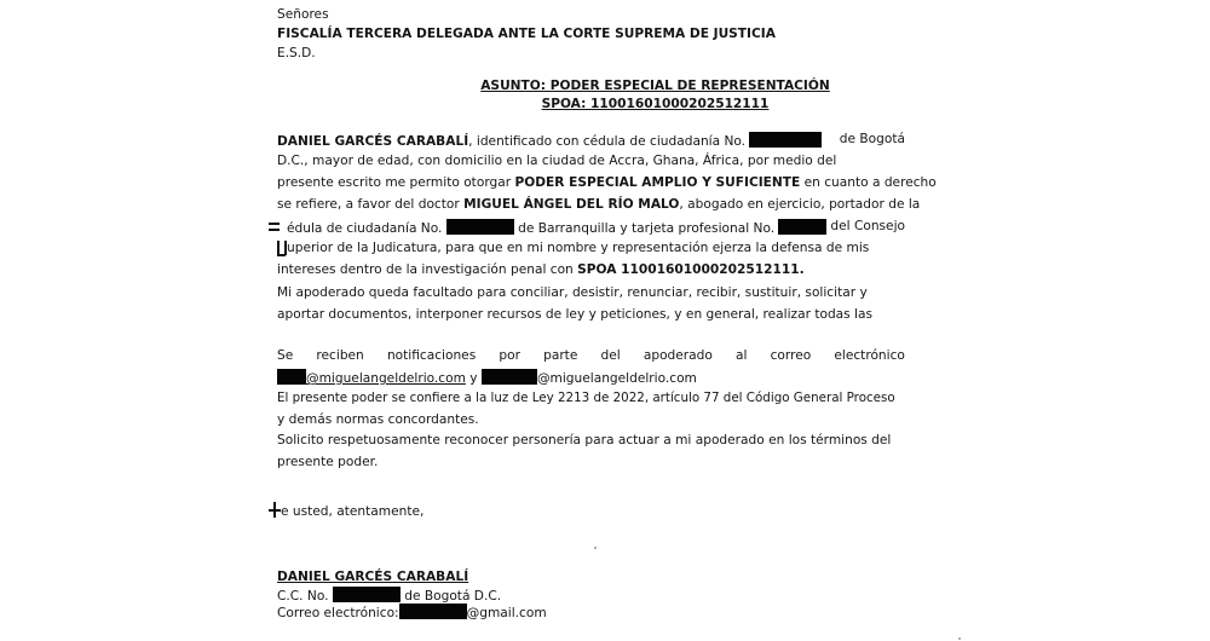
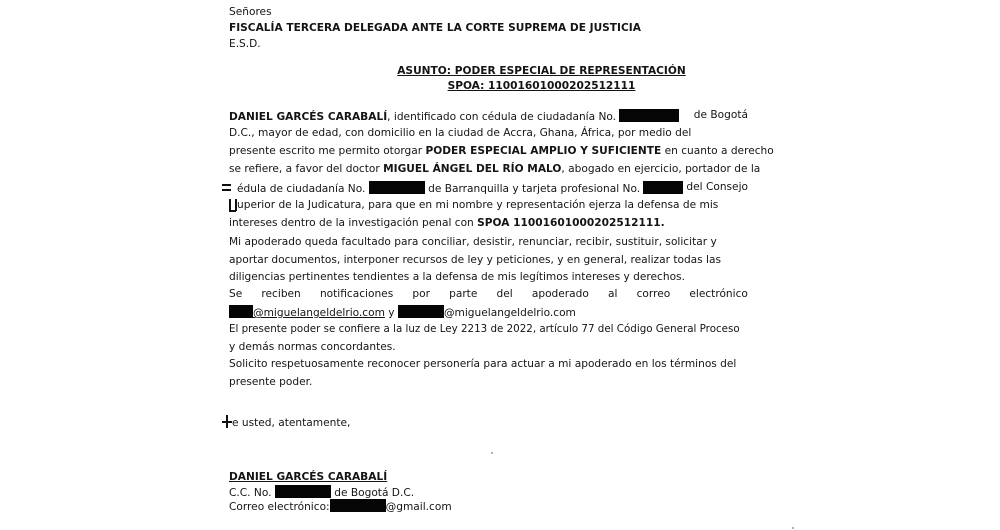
  Señores
  FISCALÍA TERCERA DELEGADA ANTE LA CORTE SUPREMA DE JUSTICIA
  E.S.D.
  ASUNTO: PODER ESPECIAL DE REPRESENTACIÓN
  SPOA: 11001601000202512111
  DANIEL GARCÉS CARABALÍ, identificado con cédula de ciudadanía No.
  de Bogotá
  D.C., mayor de edad, con domicilio en la ciudad de Accra, Ghana, África, por medio del
  presente escrito me permito otorgar PODER ESPECIAL AMPLIO Y SUFICIENTE en cuanto a derecho
  se refiere, a favor del doctor MIGUEL ÁNGEL DEL RÍO MALO, abogado en ejercicio, portador de la
  édula de ciudadanía No. de Barranquilla y tarjeta profesional No.
  del Consejo
  uperior de la Judicatura, para que en mi nombre y representación ejerza la defensa de mis
  intereses dentro de la investigación penal con SPOA 11001601000202512111.
  Mi apoderado queda facultado para conciliar, desistir, renunciar, recibir, sustituir, solicitar y
  aportar documentos, interponer recursos de ley y peticiones, y en general, realizar todas las
+ diligencias pertinentes tendientes a la defensa de mis legítimos intereses y derechos.
  Se
  reciben
  notificaciones
  por
  parte
  del
  apoderado
  al
  correo
  electrónico
  @miguelangeldelrio.com y @miguelangeldelrio.com
  El presente poder se confiere a la luz de Ley 2213 de 2022, artículo 77 del Código General Proceso
  y demás normas concordantes.
  Solicito respetuosamente reconocer personería para actuar a mi apoderado en los términos del
  presente poder.
  e usted, atentamente,
  DANIEL GARCÉS CARABALÍ
  C.C. No. de Bogotá D.C.
  Correo electrónico: @gmail.com
